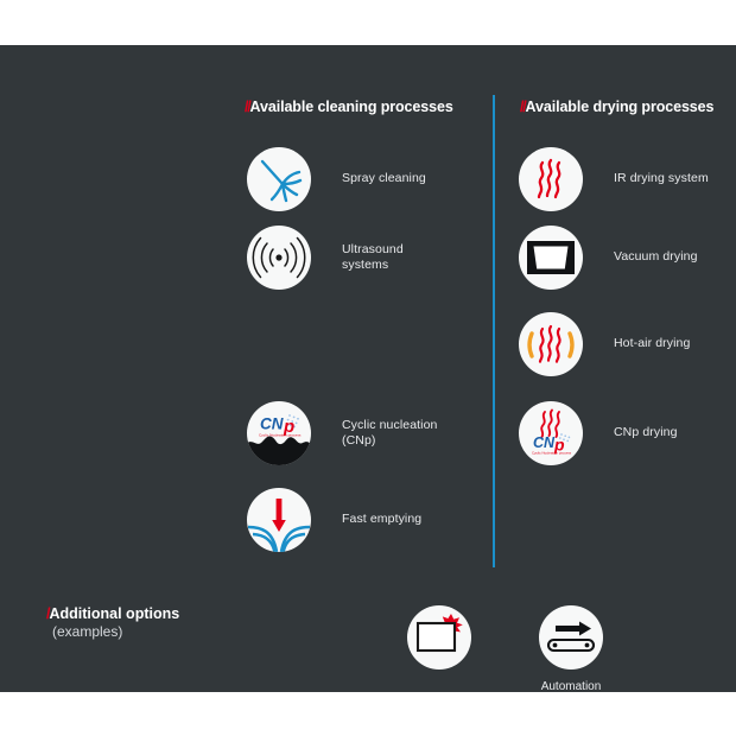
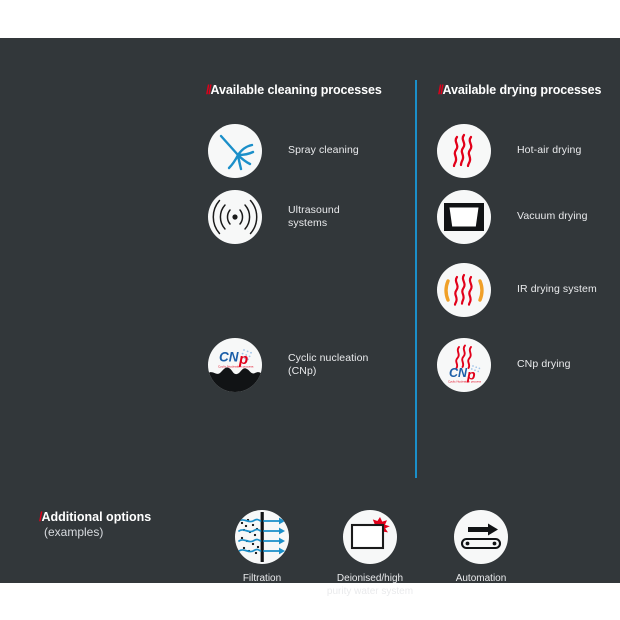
  //Available cleaning processes
  //Available drying processes
  Spray cleaning
  Ultrasound
  systems
  CN
  p
  Cyclic nucleation
  (CNp)
- Fast emptying
- IR drying system
+ Hot-air drying
  Vacuum drying
- Hot-air drying
+ IR drying system
  CN
  p
  CNp drying
  /Additional options
  (examples)
+ Filtration
+ Deionised/high
  Automation
